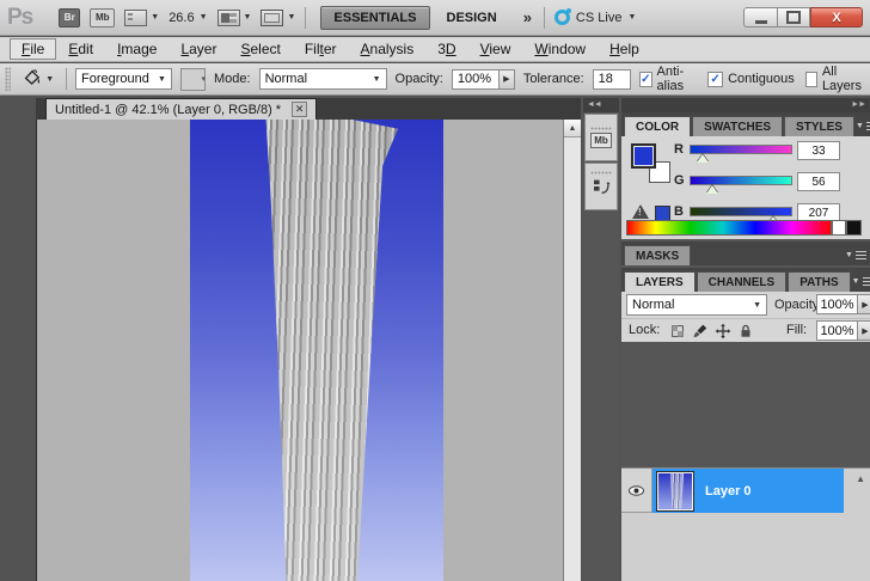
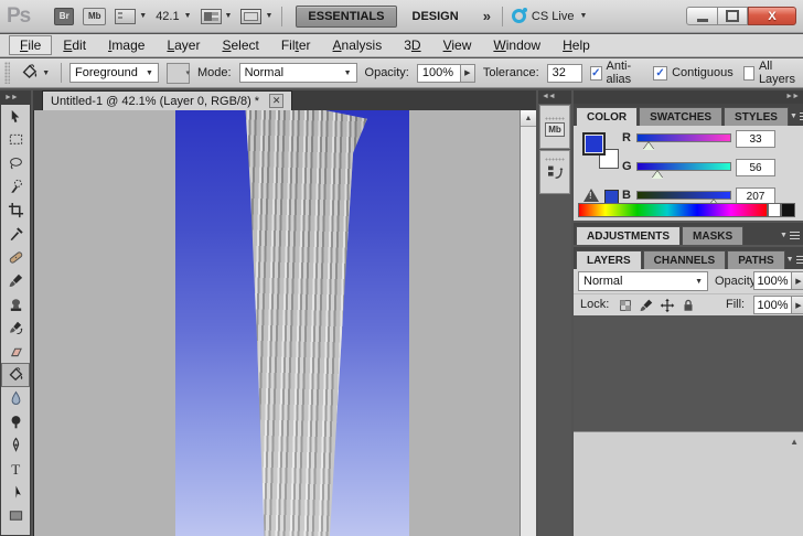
  Ps
  Br
  Mb
- 26.6
+ 42.1
  ESSENTIALS
  DESIGN
  »
  CS Live
  X
  File
  Edit
  Image
  Layer
  Select
  Filter
  Analysis
  3D
  View
  Window
  Help
  Foreground
  Mode:
  Normal
  Opacity:
  100%
  Tolerance:
- 18
+ 32
  ✓
  Anti-alias
  ✓
  Contiguous
  All Layers
+ T
  Untitled-1 @ 42.1% (Layer 0, RGB/8) *
  ✕
  Mb
  COLOR
  SWATCHES
  STYLES
  R
  33
  G
  56
  B
  207
+ ADJUSTMENTS
  MASKS
  LAYERS
  CHANNELS
  PATHS
  Normal
  Opacit
  100%
  Lock:
  Fill:
  100%
- Layer 0
  ▲
